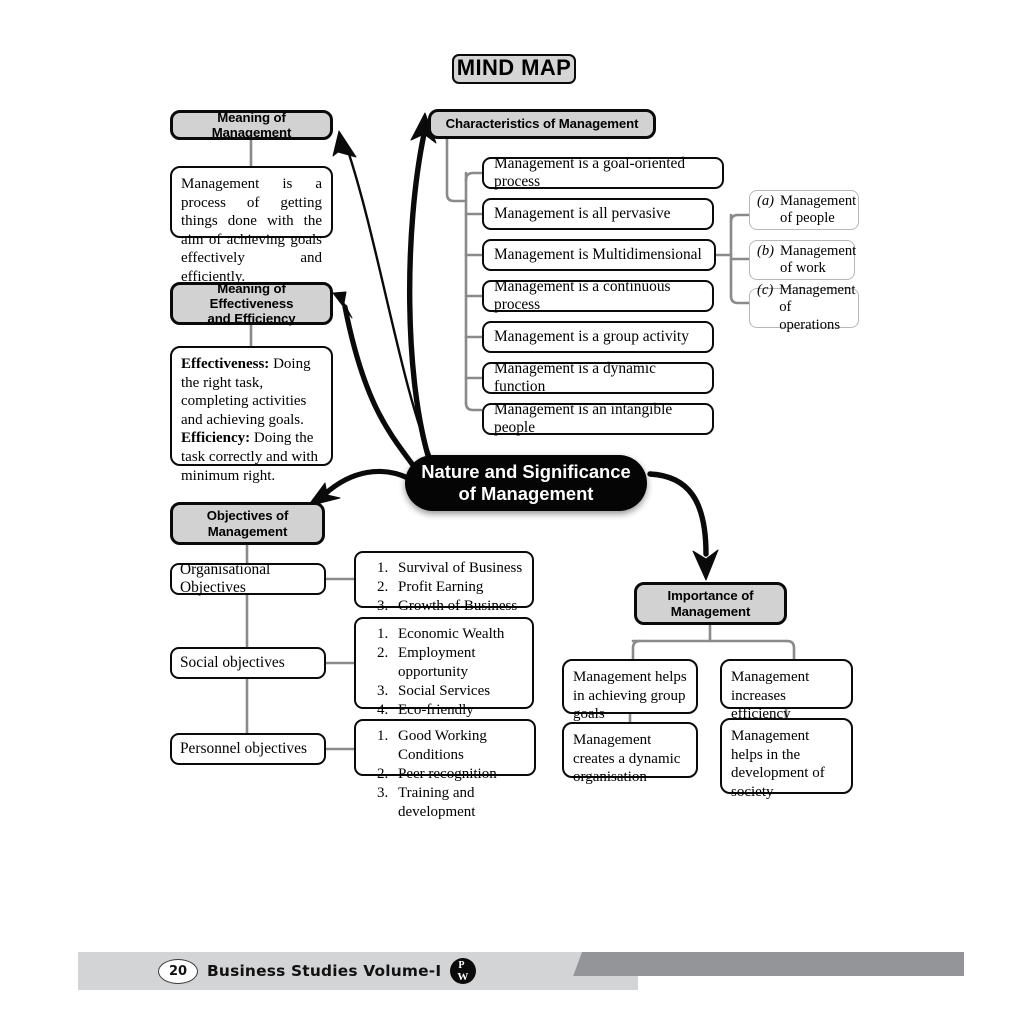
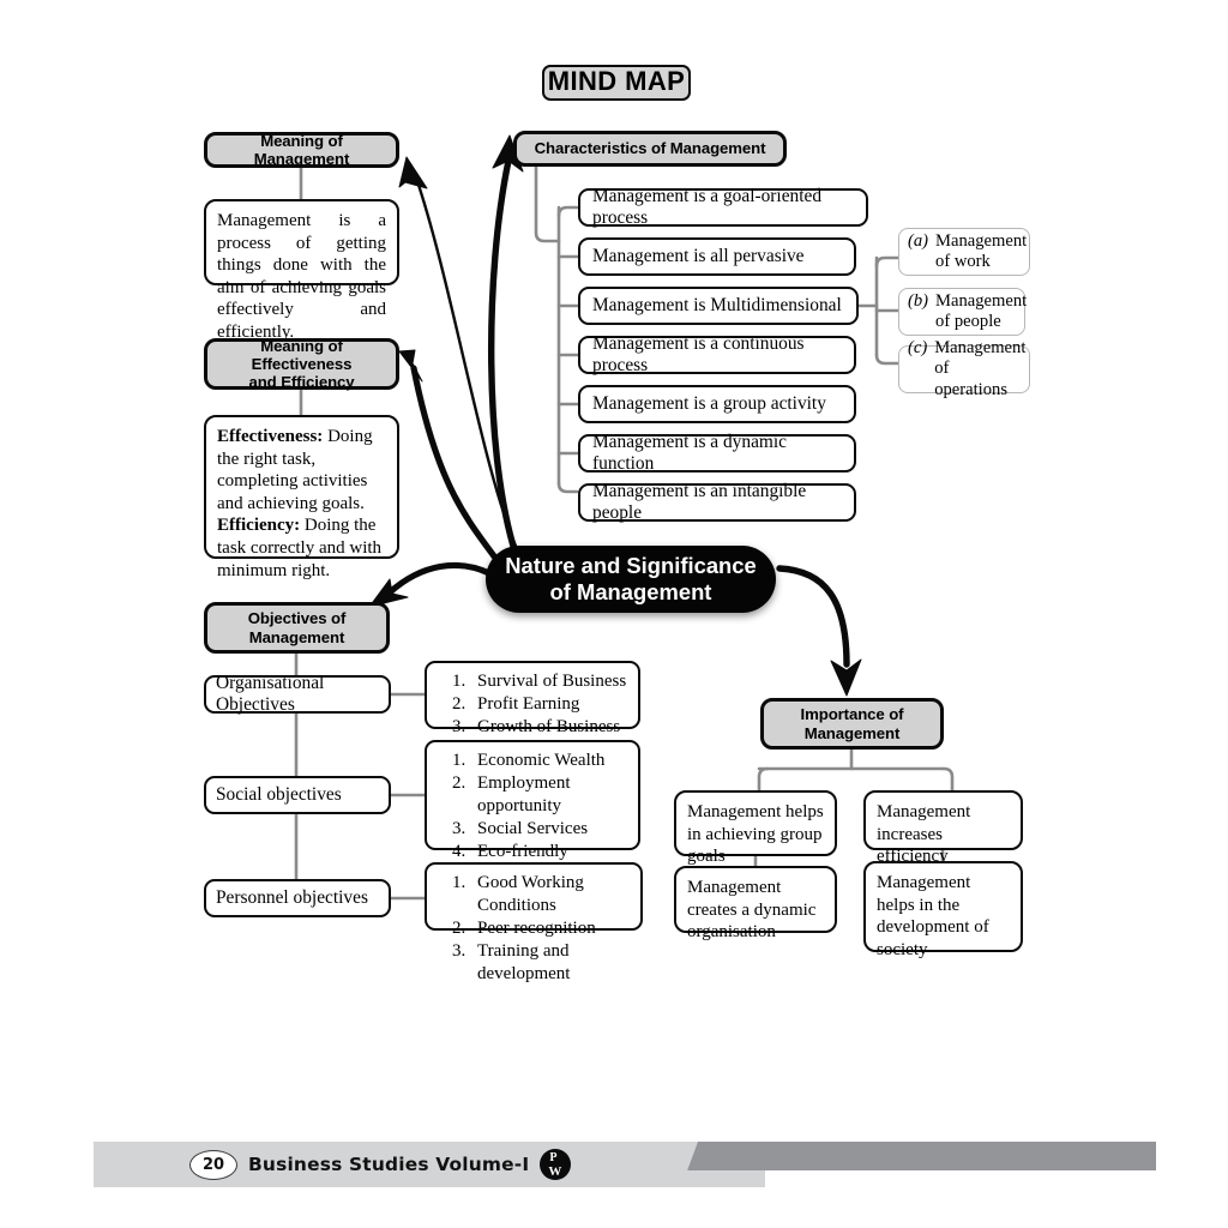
  MIND MAP
  Nature and Significance
  of Management
  Meaning of Management
  Management is a process of getting things done with the aim of achieving goals effectively and efficiently.
  Meaning of Effectiveness
  and Efficiency
  Effectiveness: Doing the right task, completing activities and achieving goals.
  Efficiency: Doing the task correctly and with minimum right.
  Characteristics of Management
  Management is a goal-oriented process
  Management is all pervasive
  Management is Multidimensional
  Management is a continuous process
  Management is a group activity
  Management is a dynamic function
  Management is an intangible people
  (a)
  Management
- of people
+ of work
  (b)
  Management
- of work
+ of people
  (c)
  Management
  of operations
  Objectives of
  Management
  Organisational Objectives
  Survival of Business
  Profit Earning
  Growth of Business
  Social objectives
  Economic Wealth
  Employment opportunity
  Social Services
  Personnel objectives
  Good Working Conditions
  Peer recognition
  Training and development
  Importance of
  Management
  Management helps in achieving group goals
  Management creates a dynamic organisation
  Management increases efficiency
  Management helps in the development of society
  20
  Business Studies Volume-I
  P
  W
